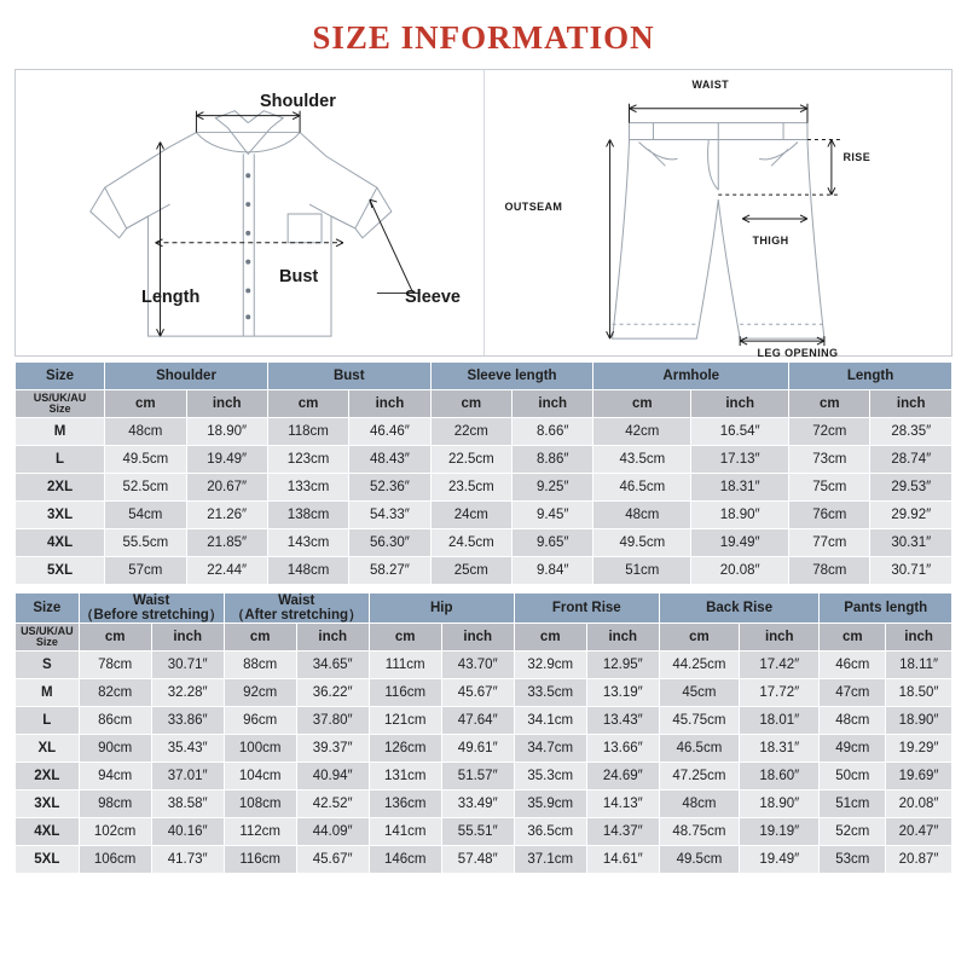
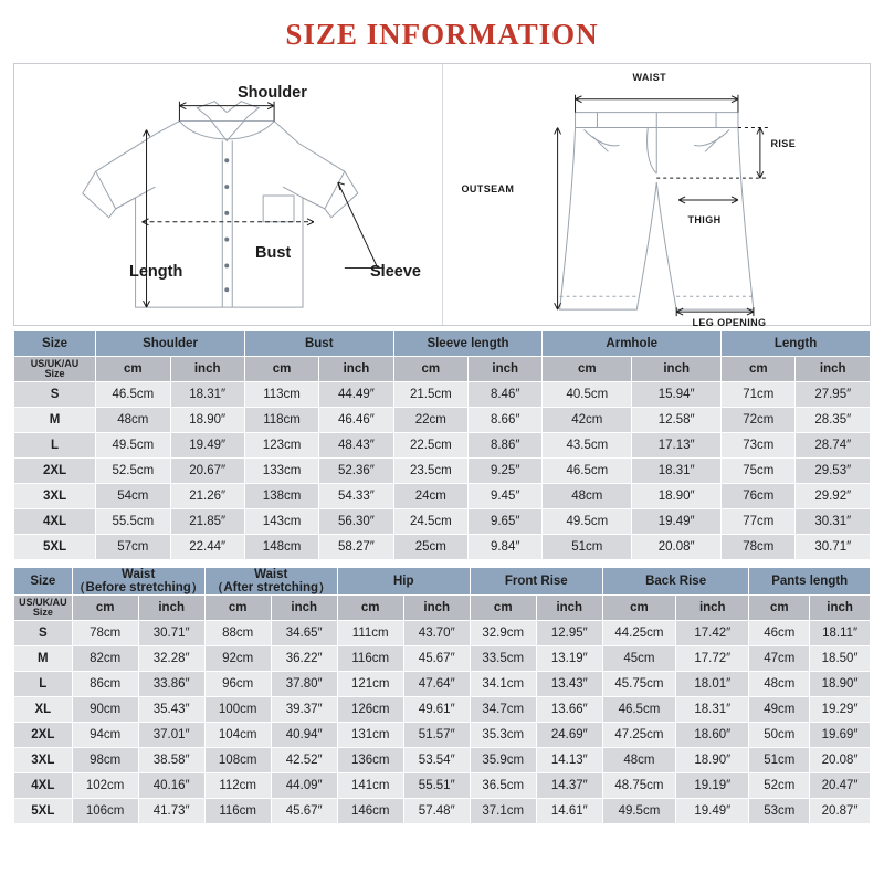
  SIZE INFORMATION
  Shoulder
  Bust
  Sleeve
  Length
  WAIST
  RISE
  OUTSEAM
  THIGH
  LEG OPENING
  Size	Shoulder	Bust	Sleeve length	Armhole	Length
  US/UK/AUSize	cm	inch	cm	inch	cm	inch	cm	inch	cm	inch
+ S	46.5cm	18.31″	113cm	44.49″	21.5cm	8.46″	40.5cm	15.94″	71cm	27.95″
- M	48cm	18.90″	118cm	46.46″	22cm	8.66″	42cm	16.54″	72cm	28.35″
+ M	48cm	18.90″	118cm	46.46″	22cm	8.66″	42cm	12.58″	72cm	28.35″
  L	49.5cm	19.49″	123cm	48.43″	22.5cm	8.86″	43.5cm	17.13″	73cm	28.74″
  2XL	52.5cm	20.67″	133cm	52.36″	23.5cm	9.25″	46.5cm	18.31″	75cm	29.53″
  3XL	54cm	21.26″	138cm	54.33″	24cm	9.45″	48cm	18.90″	76cm	29.92″
  4XL	55.5cm	21.85″	143cm	56.30″	24.5cm	9.65″	49.5cm	19.49″	77cm	30.31″
  5XL	57cm	22.44″	148cm	58.27″	25cm	9.84″	51cm	20.08″	78cm	30.71″
  Size	Waist（Before stretching）	Waist（After stretching）	Hip	Front Rise	Back Rise	Pants length
  US/UK/AUSize	cm	inch	cm	inch	cm	inch	cm	inch	cm	inch	cm	inch
  S	78cm	30.71″	88cm	34.65″	111cm	43.70″	32.9cm	12.95″	44.25cm	17.42″	46cm	18.11″
  M	82cm	32.28″	92cm	36.22″	116cm	45.67″	33.5cm	13.19″	45cm	17.72″	47cm	18.50″
  L	86cm	33.86″	96cm	37.80″	121cm	47.64″	34.1cm	13.43″	45.75cm	18.01″	48cm	18.90″
  XL	90cm	35.43″	100cm	39.37″	126cm	49.61″	34.7cm	13.66″	46.5cm	18.31″	49cm	19.29″
  2XL	94cm	37.01″	104cm	40.94″	131cm	51.57″	35.3cm	24.69″	47.25cm	18.60″	50cm	19.69″
- 3XL	98cm	38.58″	108cm	42.52″	136cm	33.49″	35.9cm	14.13″	48cm	18.90″	51cm	20.08″
+ 3XL	98cm	38.58″	108cm	42.52″	136cm	53.54″	35.9cm	14.13″	48cm	18.90″	51cm	20.08″
  4XL	102cm	40.16″	112cm	44.09″	141cm	55.51″	36.5cm	14.37″	48.75cm	19.19″	52cm	20.47″
  5XL	106cm	41.73″	116cm	45.67″	146cm	57.48″	37.1cm	14.61″	49.5cm	19.49″	53cm	20.87″
